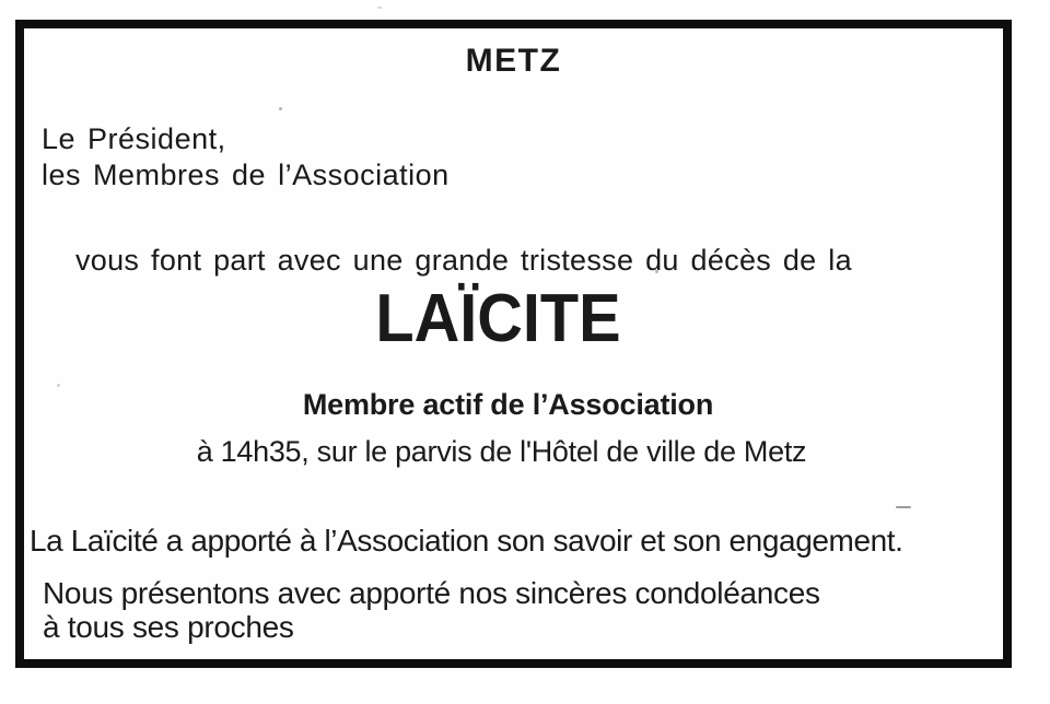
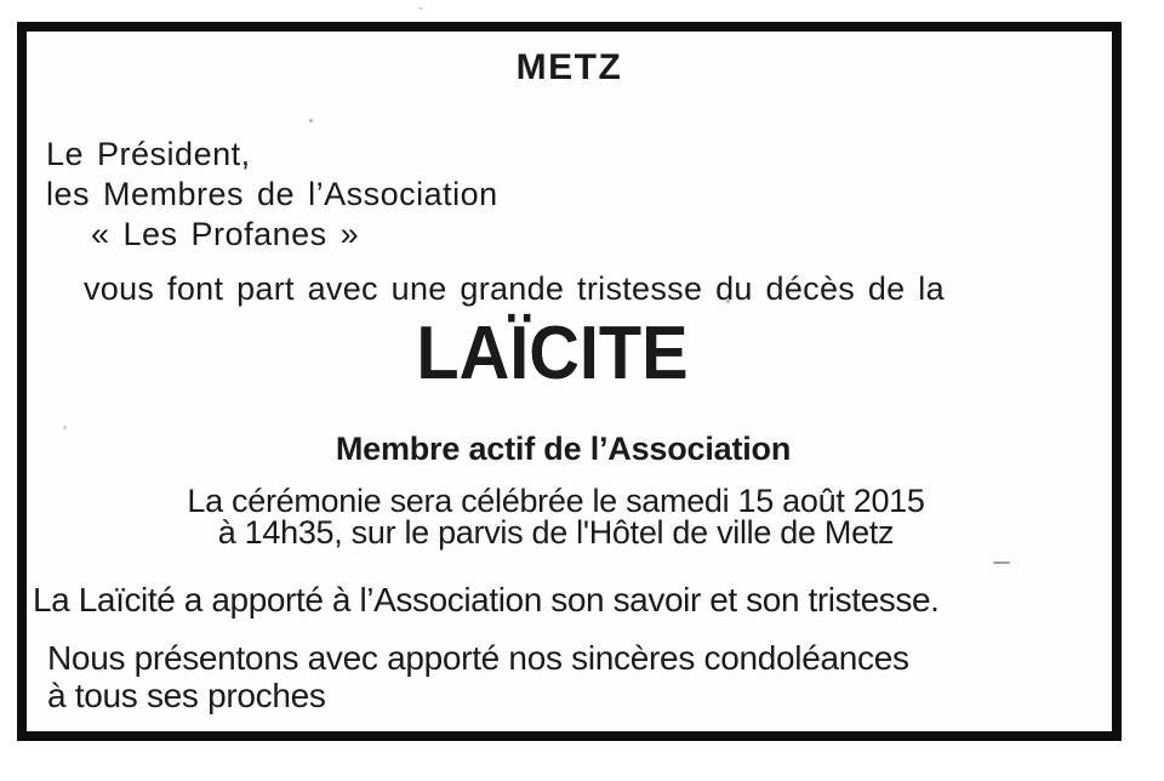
  METZ
  Le Président,
  les Membres de l’Association
+ « Les Profanes »
  vous font part avec une grande tristesse du décès de la
  LAÏCITE
  Membre actif de l’Association
+ La cérémonie sera célébrée le samedi 15 août 2015
  à 14h35, sur le parvis de l'Hôtel de ville de Metz
- La Laïcité a apporté à l’Association son savoir et son engagement.
+ La Laïcité a apporté à l’Association son savoir et son tristesse.
  Nous présentons avec apporté nos sincères condoléances
  à tous ses proches
